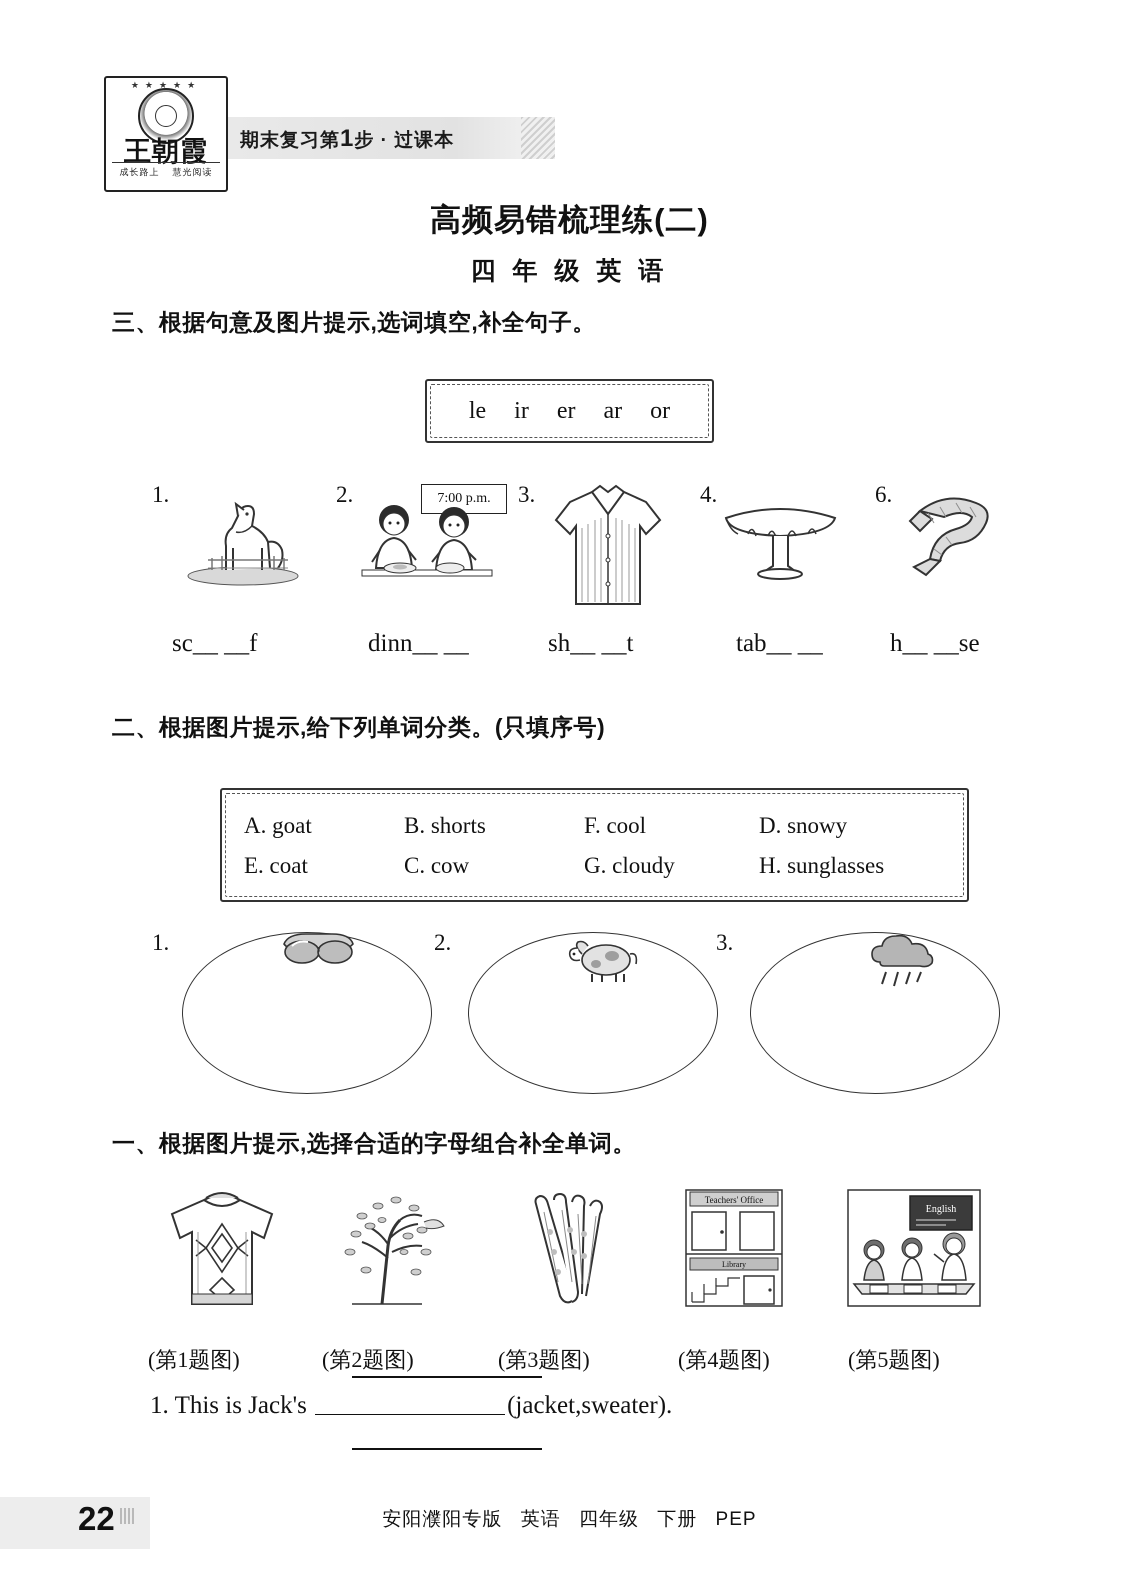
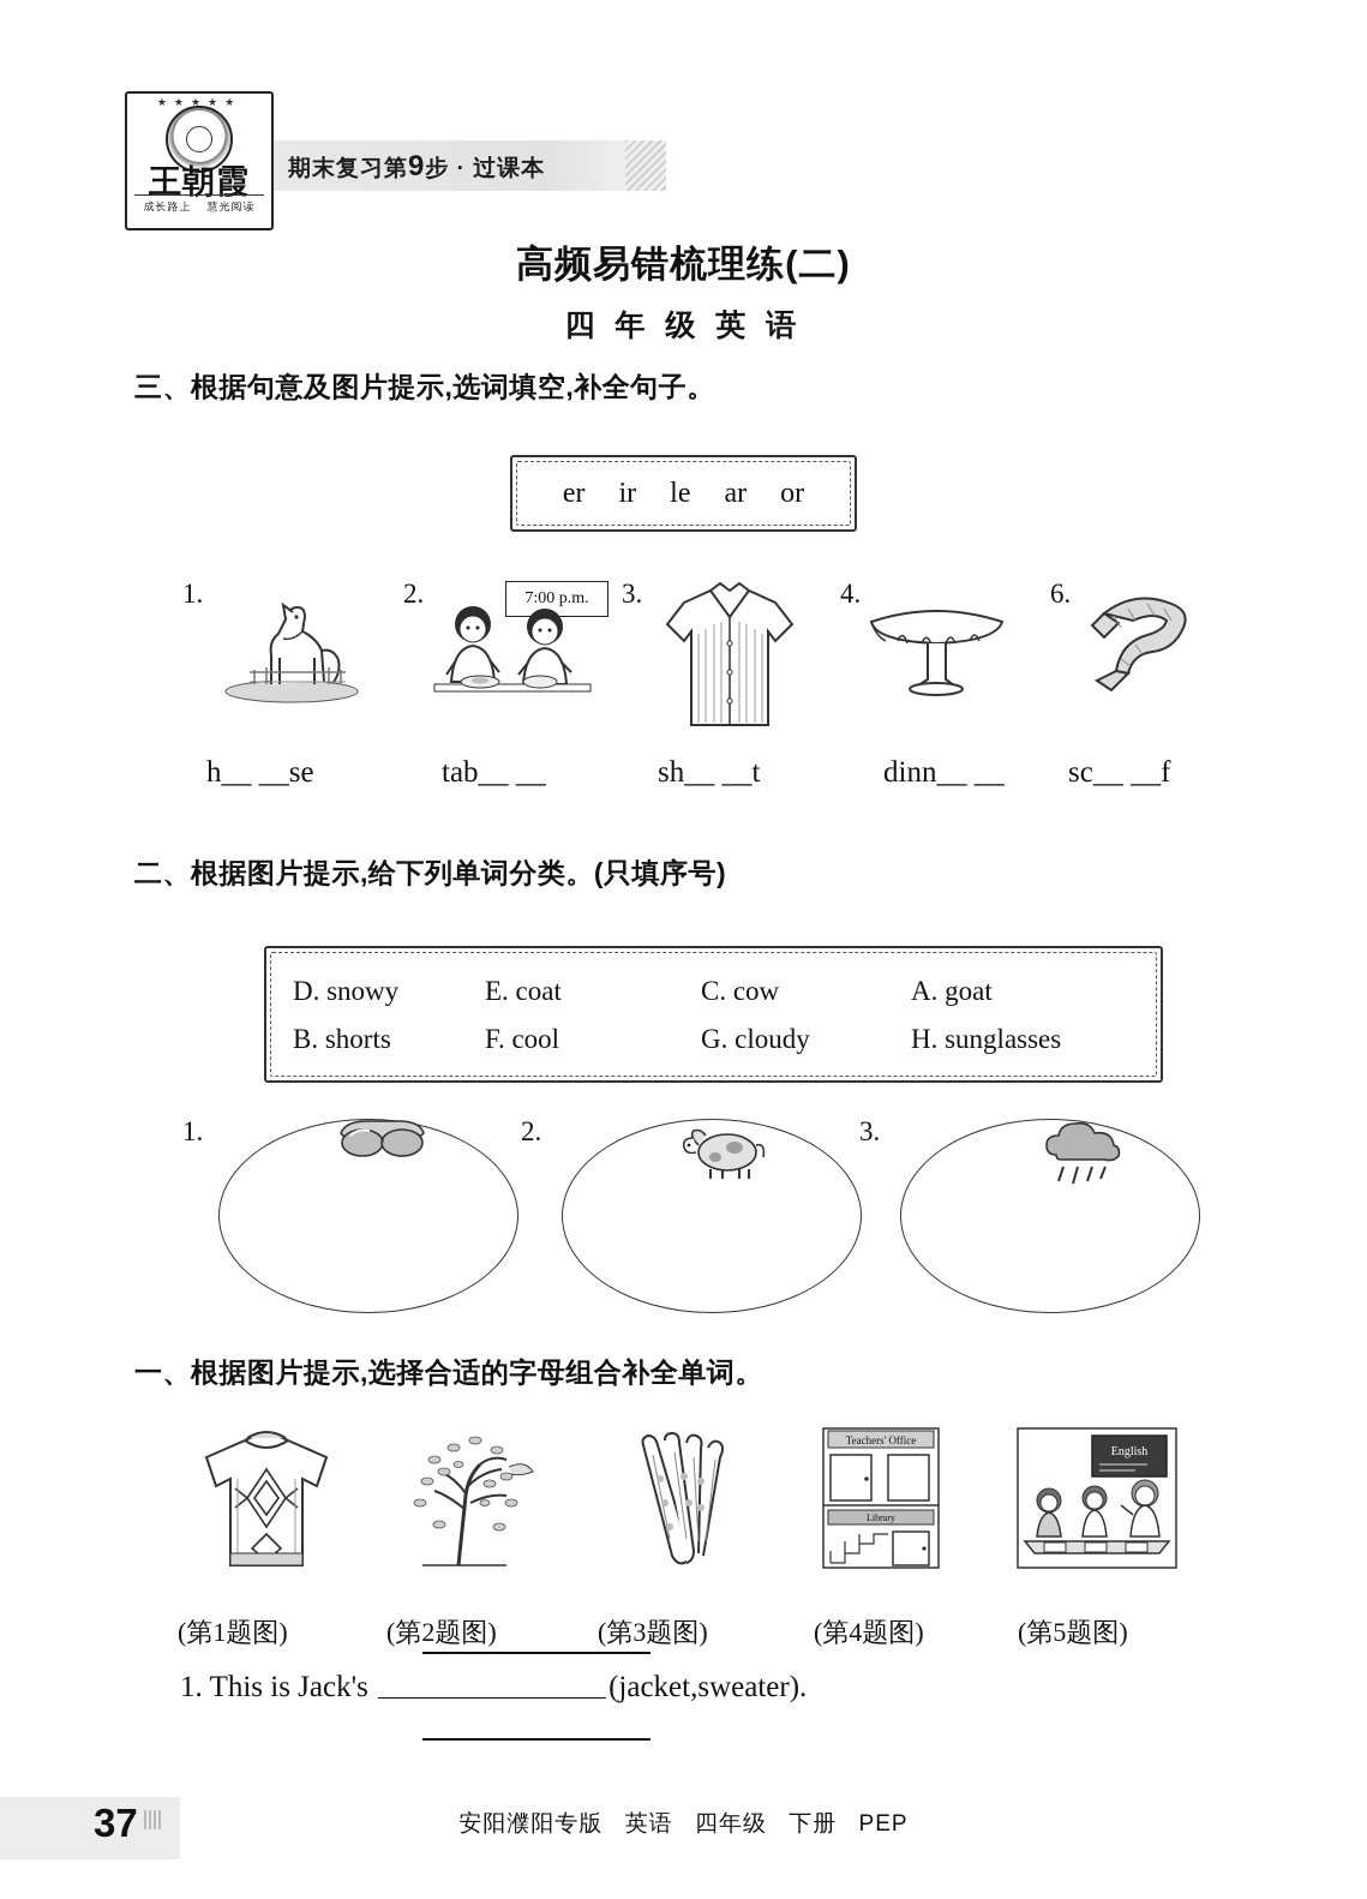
- 期末复习第1步 · 过课本
+ 期末复习第9步 · 过课本
  ★★★★★
  王朝霞
  成长路上 慧光阅读
  高频易错梳理练(二)
  四 年 级 英 语
  三、根据句意及图片提示,选词填空,补全句子。
- le
+ er
  ir
- er
+ le
  ar
  or
  1.
  2.
  3.
  4.
  6.
  7:00 p.m.
- sc__ __f
+ h__ __se
- dinn__ __
+ tab__ __
  sh__ __t
- tab__ __
+ dinn__ __
- h__ __se
+ sc__ __f
  二、根据图片提示,给下列单词分类。(只填序号)
- A. goat
+ D. snowy
- B. shorts
+ E. coat
- F. cool
+ C. cow
- D. snowy
+ A. goat
- E. coat
+ B. shorts
- C. cow
+ F. cool
  G. cloudy
  H. sunglasses
  1.
  2.
  3.
  一、根据图片提示,选择合适的字母组合补全单词。
  (第1题图)
  (第2题图)
  (第3题图)
  Teachers' Office
  Library
  (第4题图)
  English
  (第5题图)
  1. This is Jack's (jacket,sweater).
- 22
+ 37
  安阳濮阳专版 英语 四年级 下册 PEP
